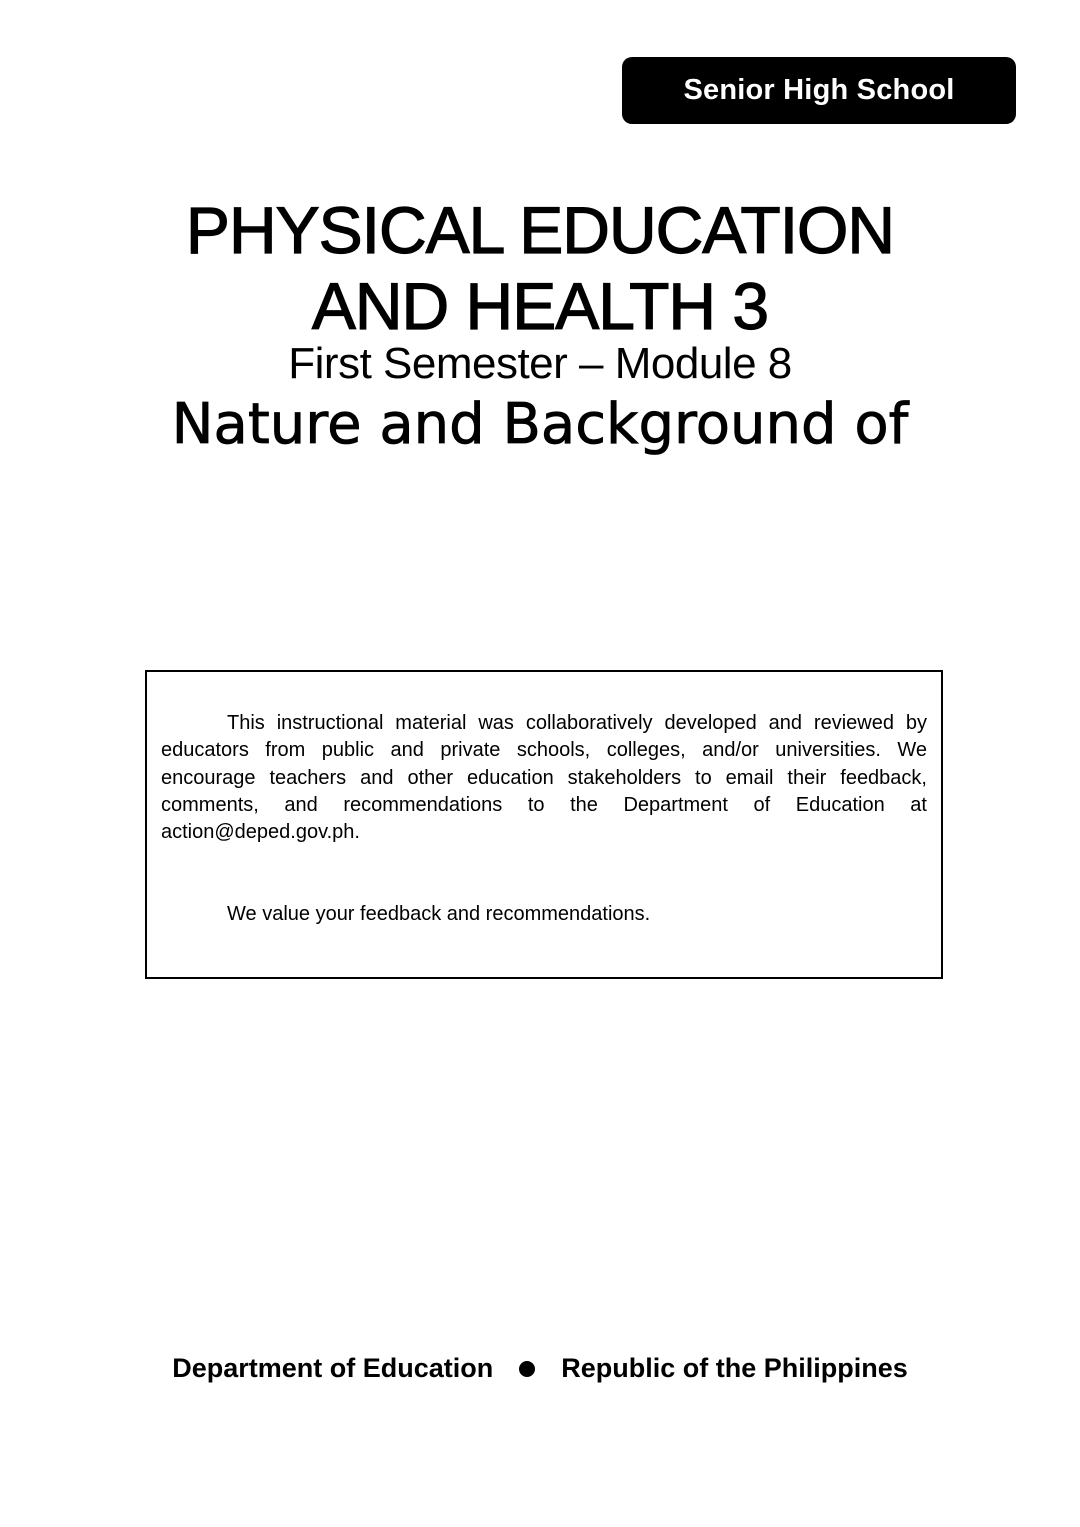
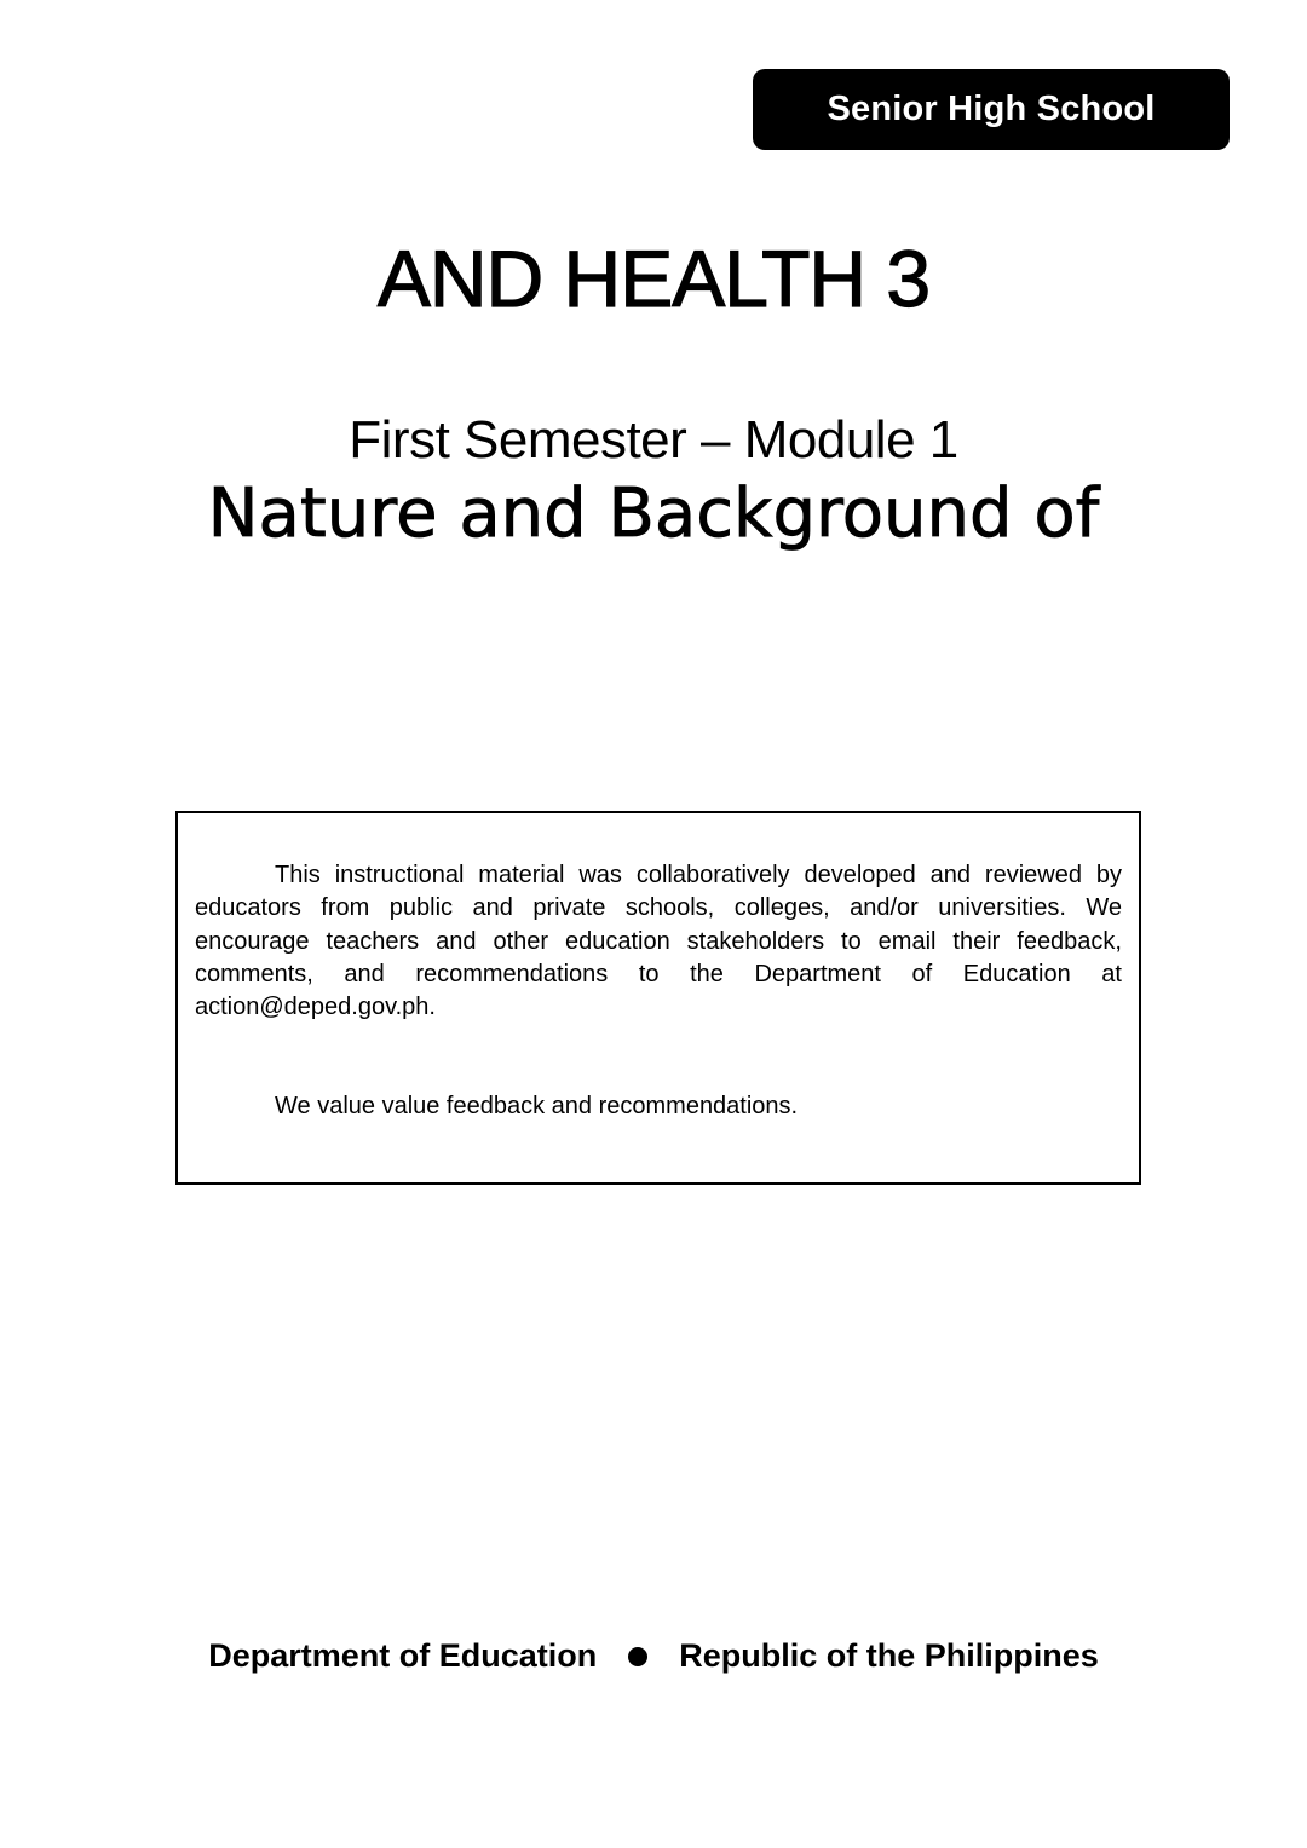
  Senior High School
- PHYSICAL EDUCATION
  AND HEALTH 3
- First Semester – Module 8
+ First Semester – Module 1
  Nature and Background of
  This instructional material was collaboratively developed and reviewed by educators from public and private schools, colleges, and/or universities. We encourage teachers and other education stakeholders to email their feedback, comments, and recommendations to the Department of Education at action@deped.gov.ph.
- We value your feedback and recommendations.
+ We value value feedback and recommendations.
  Department of Education
  Republic of the Philippines
